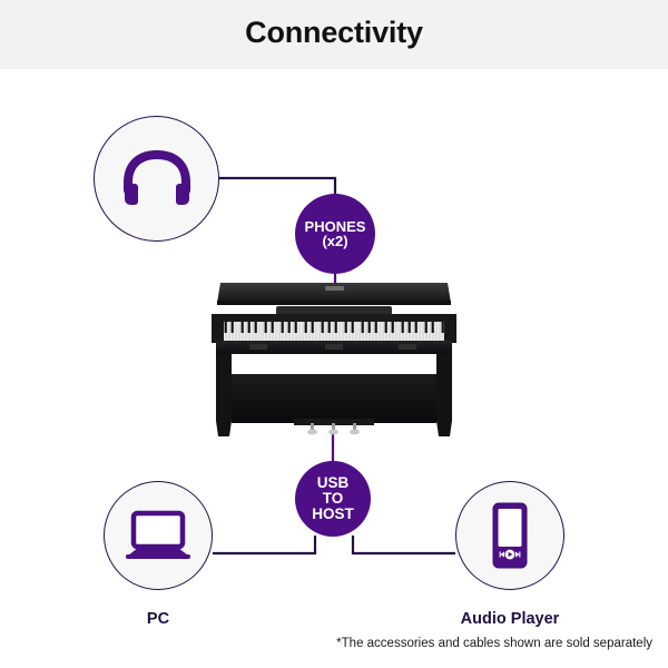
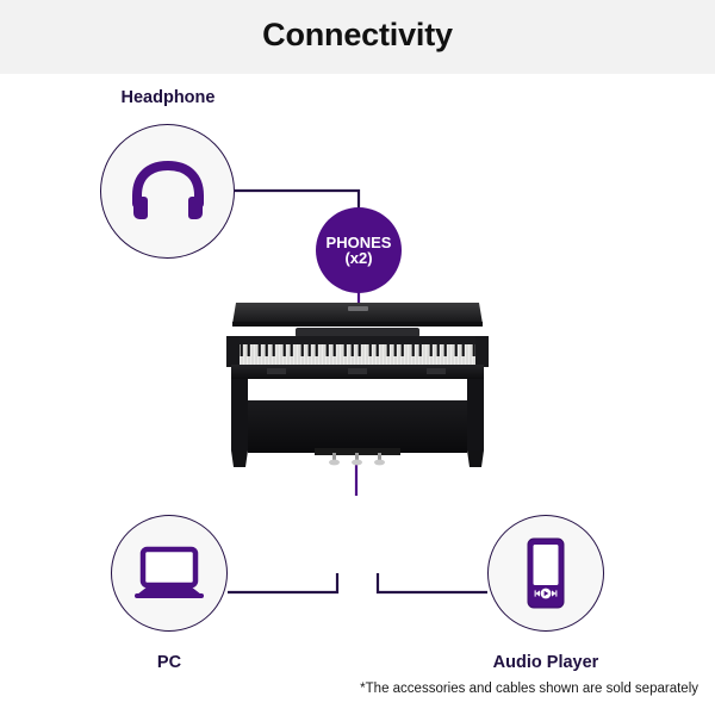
  Connectivity
+ Headphone
  PHONES
  (x2)
- USB
- TO
- HOST
  PC
  Audio Player
  *The accessories and cables shown are sold separately
